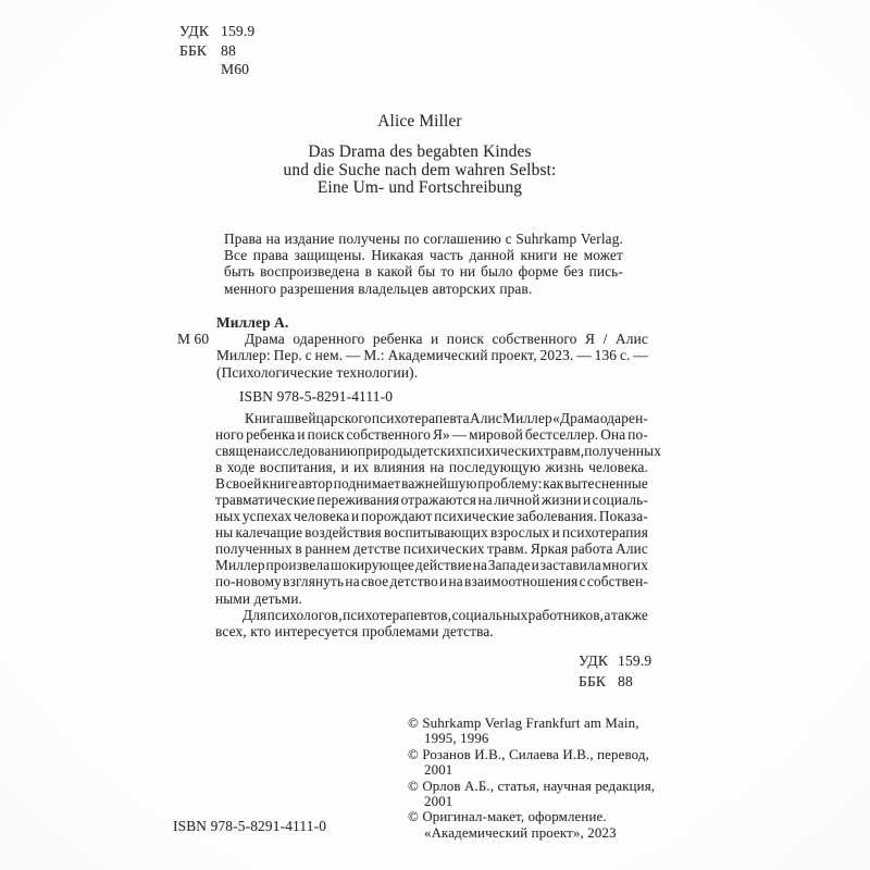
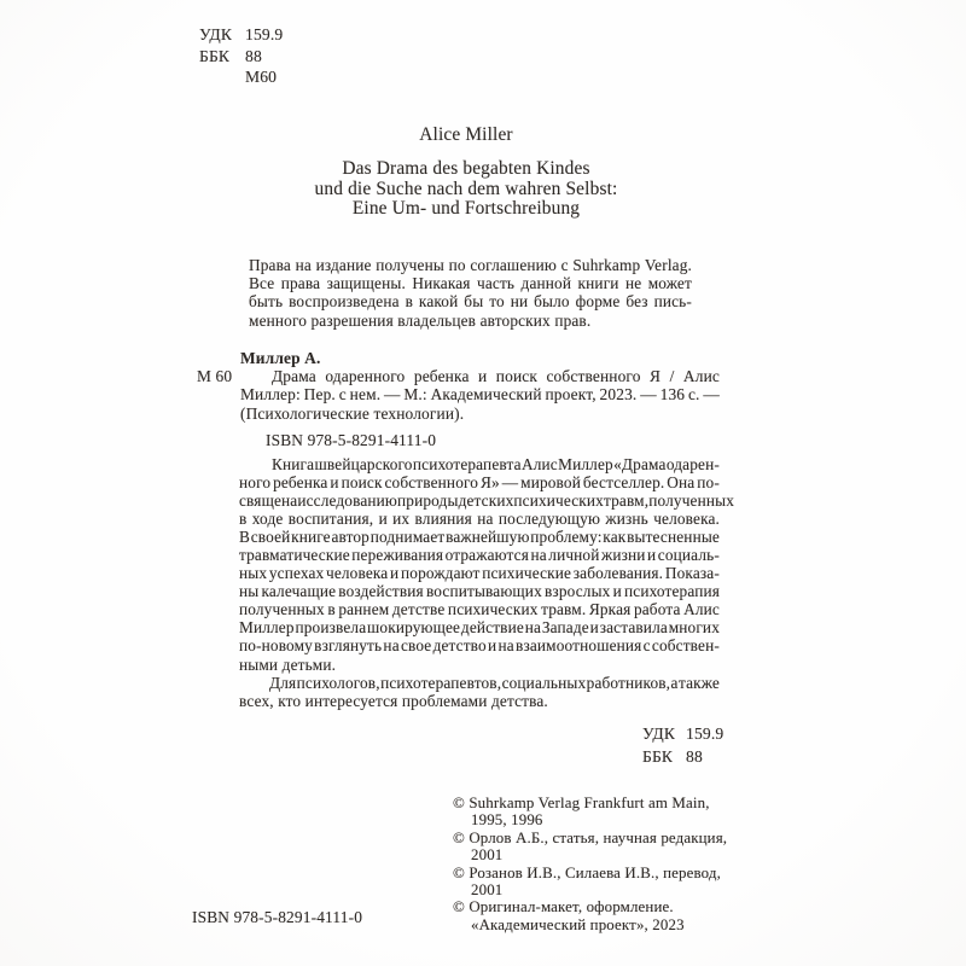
  УДК
  159.9
  ББК
  88
  М60
  Alice Miller
  Das Drama des begabten Kindes
  und die Suche nach dem wahren Selbst:
  Eine Um- und Fortschreibung
  Права
  на
  издание
  получены
  по
  соглашению
  с
  Suhrkamp
  Verlag.
  Все
  права
  защищены.
  Никакая
  часть
  данной
  книги
  не
  может
  быть
  воспроизведена
  в
  какой
  бы
  то
  ни
  было
  форме
  без
  пись-
  менного разрешения владельцев авторских прав.
  Миллер А.
  М 60
  Драма
  одаренного
  ребенка
  и
  поиск
  собственного
  Я
  /
  Алис
  Миллер:
  Пер.
  с
  нем.
  —
  М.:
  Академический
  проект,
  2023.
  —
  136
  с.
  —
  (Психологические технологии).
  ISBN 978-5-8291-4111-0
  Книга
  швейцарского
  психотерапевта
  Алис
  Миллер
  «Драма
  одарен-
  ного
  ребенка
  и
  поиск
  собственного
  Я»
  —
  мировой
  бестселлер.
  Она
  по-
  священа
  исследованию
  природы
  детских
  психических
  травм,
  полученных
  в
  ходе
  воспитания,
  и
  их
  влияния
  на
  последующую
  жизнь
  человека.
  В
  своей
  книге
  автор
  поднимает
  важнейшую
  проблему:
  как
  вытесненные
  травматические
  переживания
  отражаются
  на
  личной
  жизни
  и
  социаль-
  ных
  успехах
  человека
  и
  порождают
  психические
  заболевания.
  Показа-
  ны
  калечащие
  воздействия
  воспитывающих
  взрослых
  и
  психотерапия
  полученных
  в
  раннем
  детстве
  психических
  травм.
  Яркая
  работа
  Алис
  Миллер
  произвела
  шокирующее
  действие
  на
  Западе
  и
  заставила
  многих
  по-новому
  взглянуть
  на
  свое
  детство
  и
  на
  взаимоотношения
  с
  собствен-
  ными детьми.
  Для
  психологов,
  психотерапевтов,
  социальных
  работников,
  а
  также
  всех, кто интересуется проблемами детства.
  УДК
  159.9
  ББК
  88
  © Suhrkamp Verlag Frankfurt am Main,
  1995, 1996
- © Розанов И.В., Силаева И.В., перевод,
+ © Орлов А.Б., статья, научная редакция,
  2001
- © Орлов А.Б., статья, научная редакция,
+ © Розанов И.В., Силаева И.В., перевод,
  2001
  © Оригинал-макет, оформление.
  «Академический проект», 2023
  ISBN 978-5-8291-4111-0
